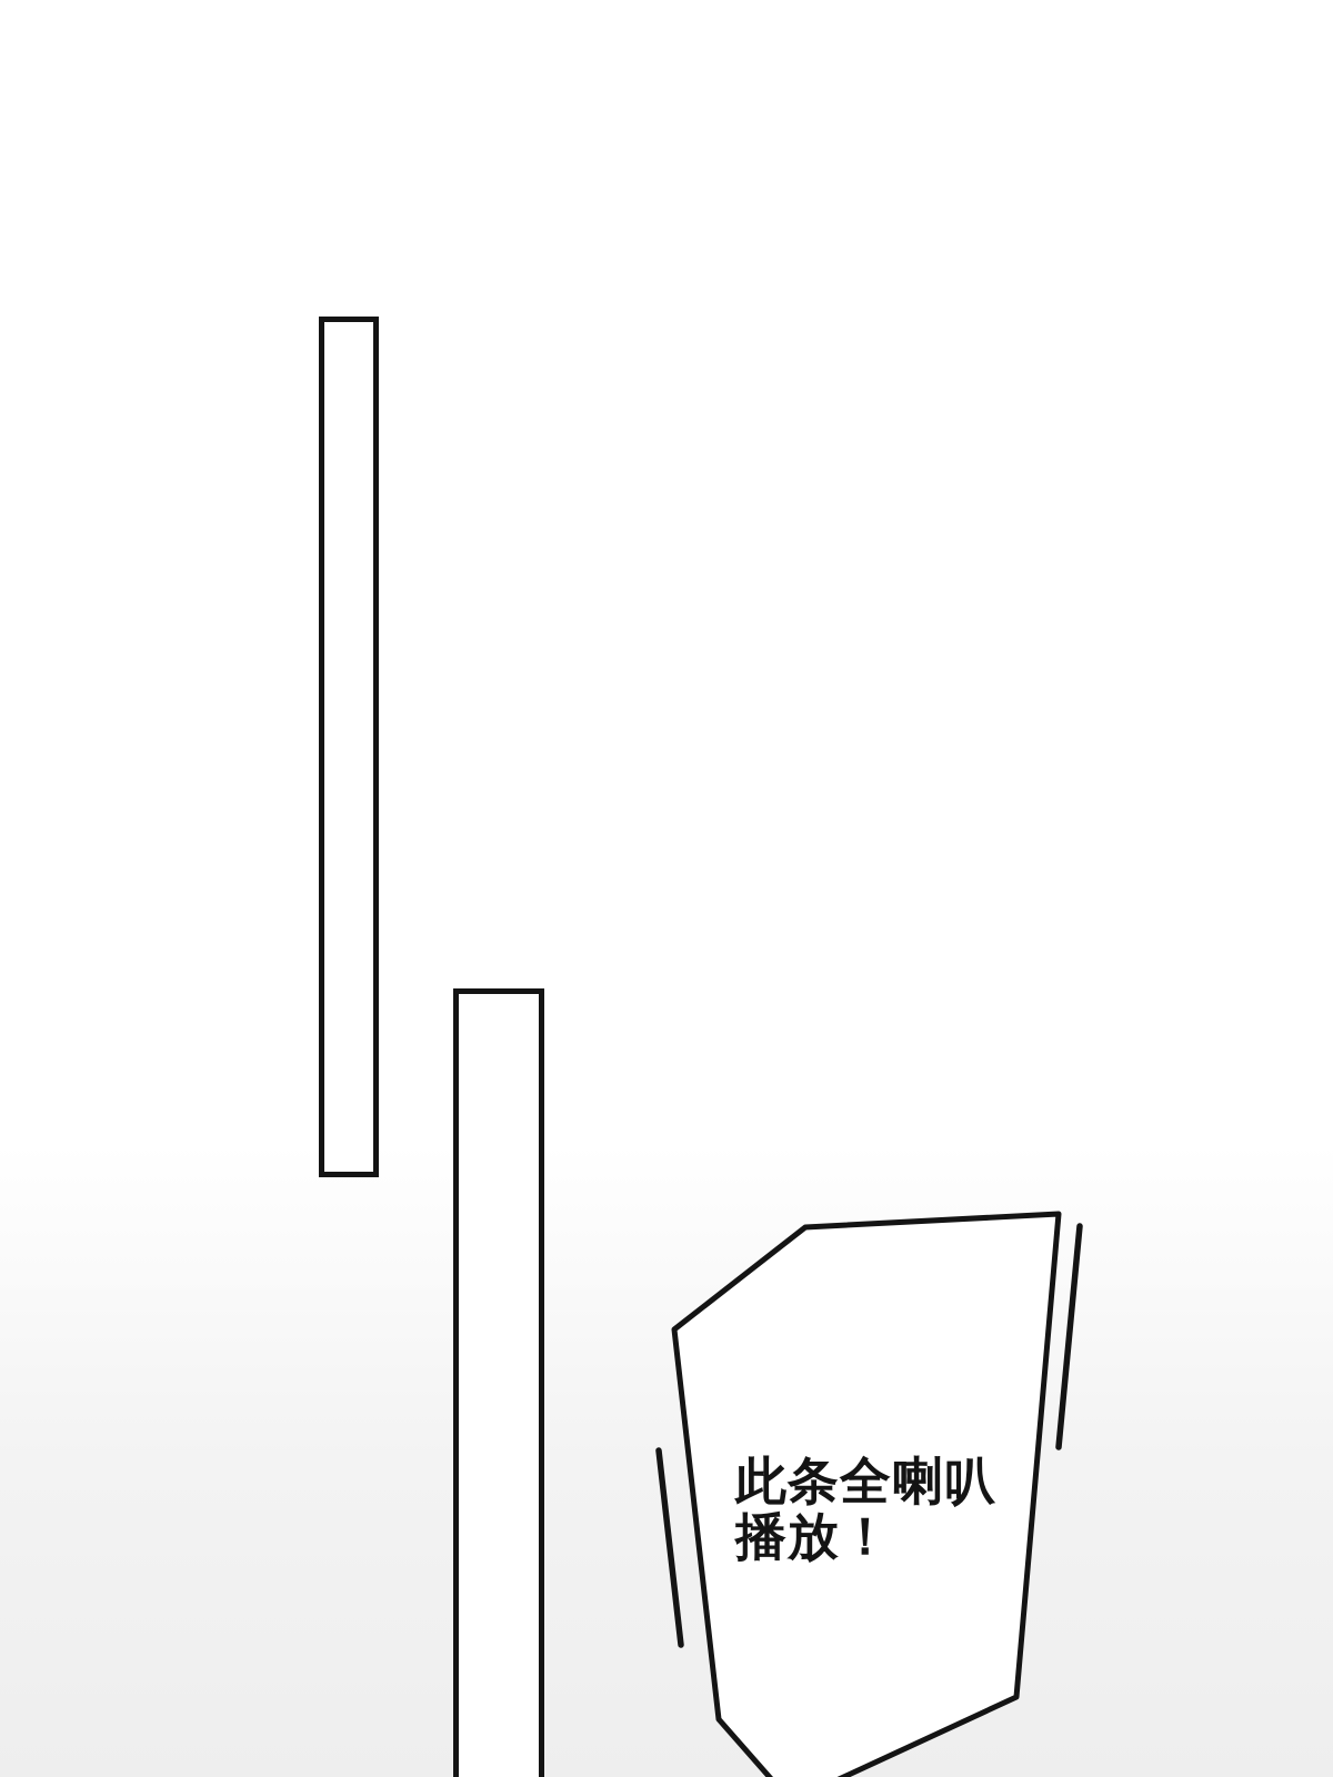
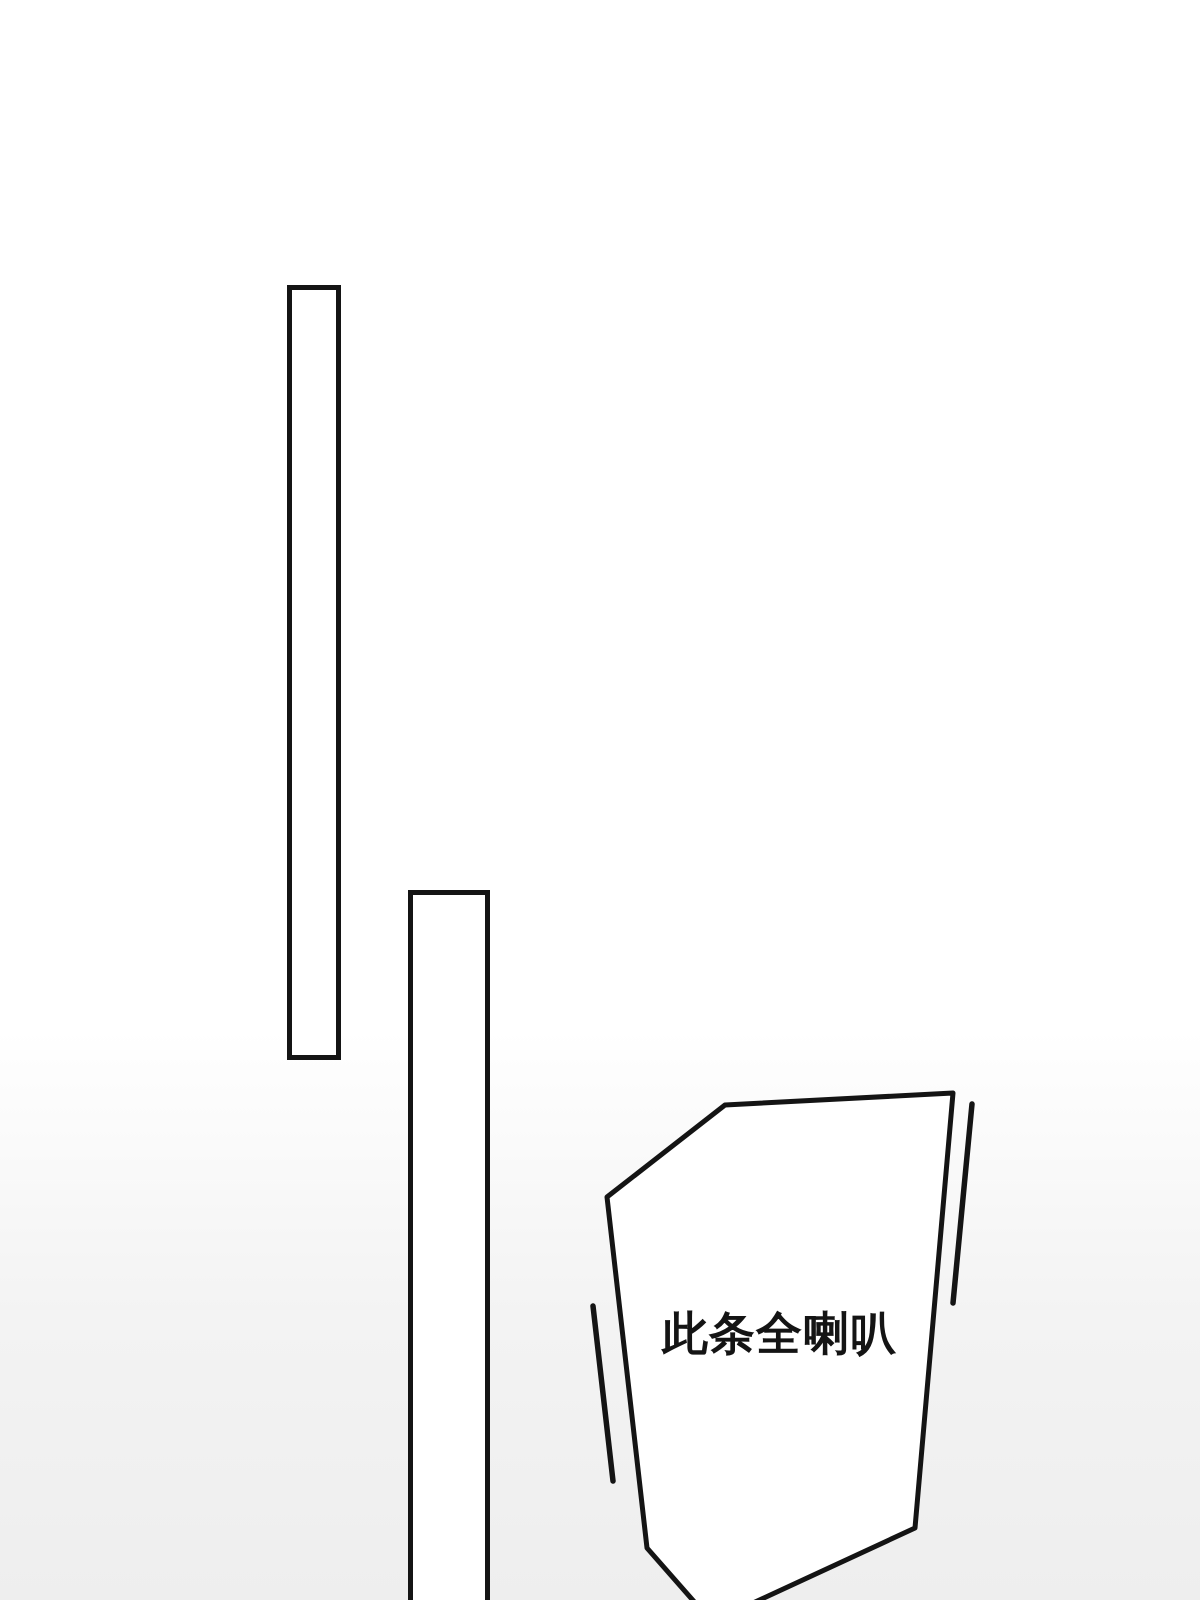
  此条全喇叭
- 播放！
